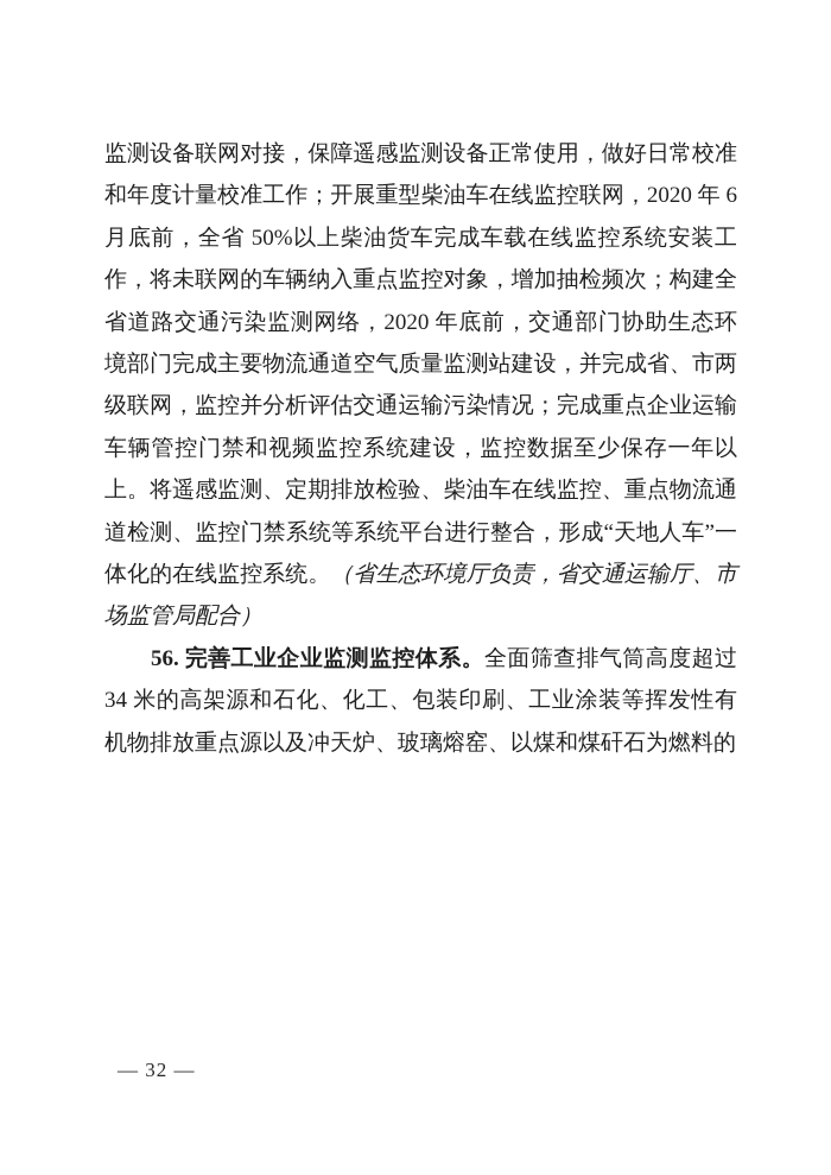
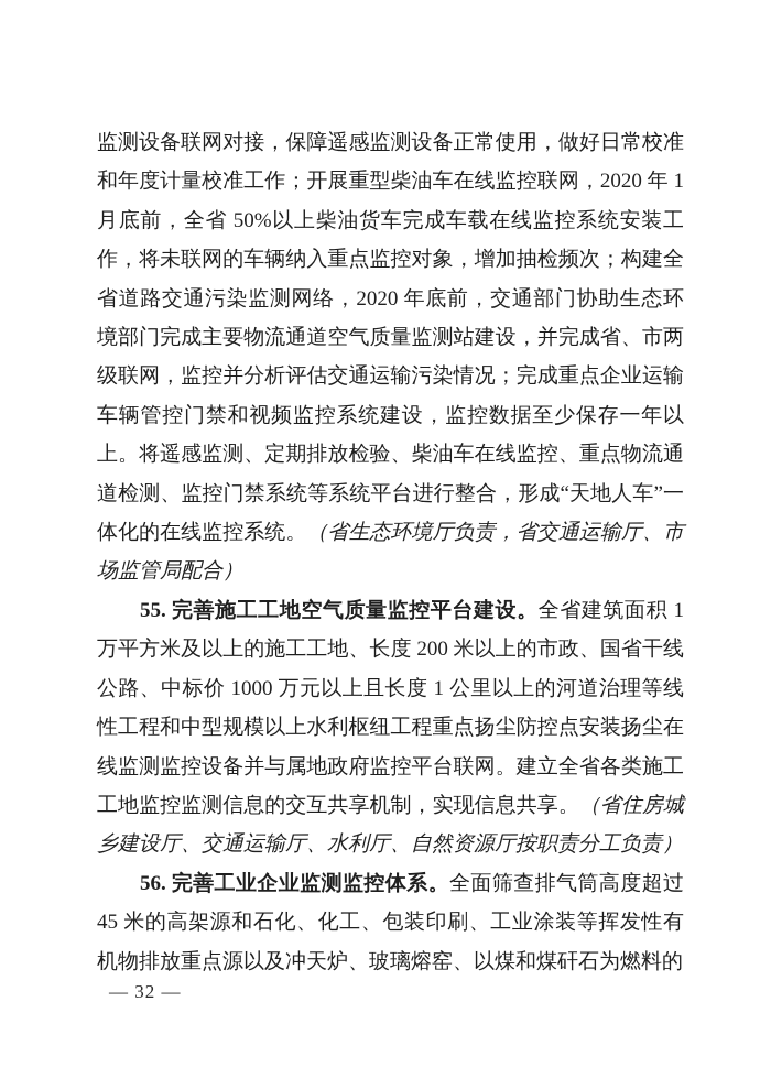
- 监测设备联网对接，保障遥感监测设备正常使用，做好日常校准和年度计量校准工作；开展重型柴油车在线监控联网，2020 年 6 月底前，全省 50%以上柴油货车完成车载在线监控系统安装工作，将未联网的车辆纳入重点监控对象，增加抽检频次；构建全省道路交通污染监测网络，2020 年底前，交通部门协助生态环境部门完成主要物流通道空气质量监测站建设，并完成省、市两级联网，监控并分析评估交通运输污染情况；完成重点企业运输车辆管控门禁和视频监控系统建设，监控数据至少保存一年以上。将遥感监测、定期排放检验、柴油车在线监控、重点物流通道检测、监控门禁系统等系统平台进行整合，形成“天地人车”一体化的在线监控系统。（省生态环境厅负责，省交通运输厅、市场监管局配合）
+ 监测设备联网对接，保障遥感监测设备正常使用，做好日常校准和年度计量校准工作；开展重型柴油车在线监控联网，2020 年 1 月底前，全省 50%以上柴油货车完成车载在线监控系统安装工作，将未联网的车辆纳入重点监控对象，增加抽检频次；构建全省道路交通污染监测网络，2020 年底前，交通部门协助生态环境部门完成主要物流通道空气质量监测站建设，并完成省、市两级联网，监控并分析评估交通运输污染情况；完成重点企业运输车辆管控门禁和视频监控系统建设，监控数据至少保存一年以上。将遥感监测、定期排放检验、柴油车在线监控、重点物流通道检测、监控门禁系统等系统平台进行整合，形成“天地人车”一体化的在线监控系统。（省生态环境厅负责，省交通运输厅、市场监管局配合）
+ 55. 完善施工工地空气质量监控平台建设。全省建筑面积 1 万平方米及以上的施工工地、长度 200 米以上的市政、国省干线公路、中标价 1000 万元以上且长度 1 公里以上的河道治理等线性工程和中型规模以上水利枢纽工程重点扬尘防控点安装扬尘在线监测监控设备并与属地政府监控平台联网。建立全省各类施工工地监控监测信息的交互共享机制，实现信息共享。（省住房城乡建设厅、交通运输厅、水利厅、自然资源厅按职责分工负责）
- 56. 完善工业企业监测监控体系。全面筛查排气筒高度超过 34 米的高架源和石化、化工、包装印刷、工业涂装等挥发性有机物排放重点源以及冲天炉、玻璃熔窑、以煤和煤矸石为燃料的
+ 56. 完善工业企业监测监控体系。全面筛查排气筒高度超过 45 米的高架源和石化、化工、包装印刷、工业涂装等挥发性有机物排放重点源以及冲天炉、玻璃熔窑、以煤和煤矸石为燃料的
  — 32 —
